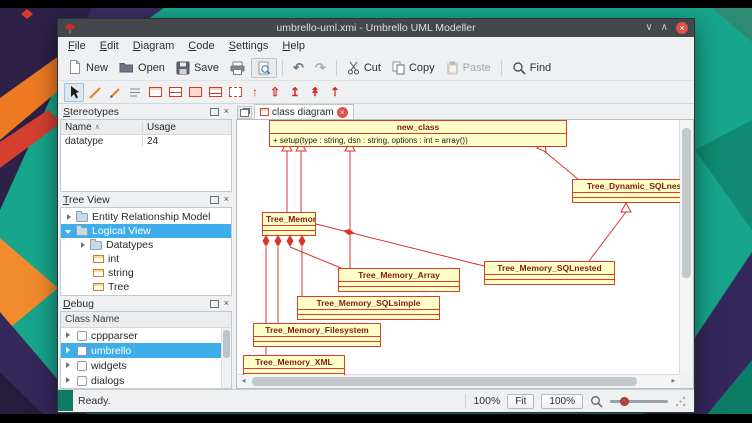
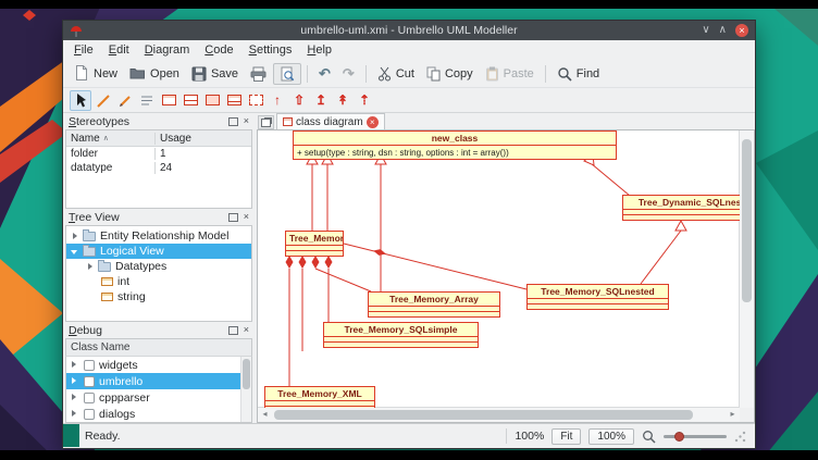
  umbrello-uml.xmi - Umbrello UML Modeller
  ∨
  ∧
  ×
  File
  Edit
  Diagram
  Code
  Settings
  Help
  New
  Open
  Save
  ↶
  ↷
  Cut
  Copy
  Paste
  Find
  ↑
  ⇧
  ↥
  ↟
  ⇡
  Stereotypes
  ×
  Name
  Usage
+ folder
+ 1
  datatype
  24
  Tree View
  ×
  Entity Relationship Model
  Logical View
  Datatypes
  int
  string
- Tree
  Debug
  ×
  Class Name
- cppparser
+ widgets
  umbrello
- widgets
+ cppparser
  dialogs
  class diagram
  ×
  new_class
  + setup(type : string, dsn : string, options : int = array())
  Tree_Dynamic_SQLnes
  Tree_Memor
  Tree_Memory_Array
  Tree_Memory_SQLnested
  Tree_Memory_SQLsimple
- Tree_Memory_Filesystem
  Tree_Memory_XML
  ◂
  ▸
  Ready.
  100%
  Fit
  100%
